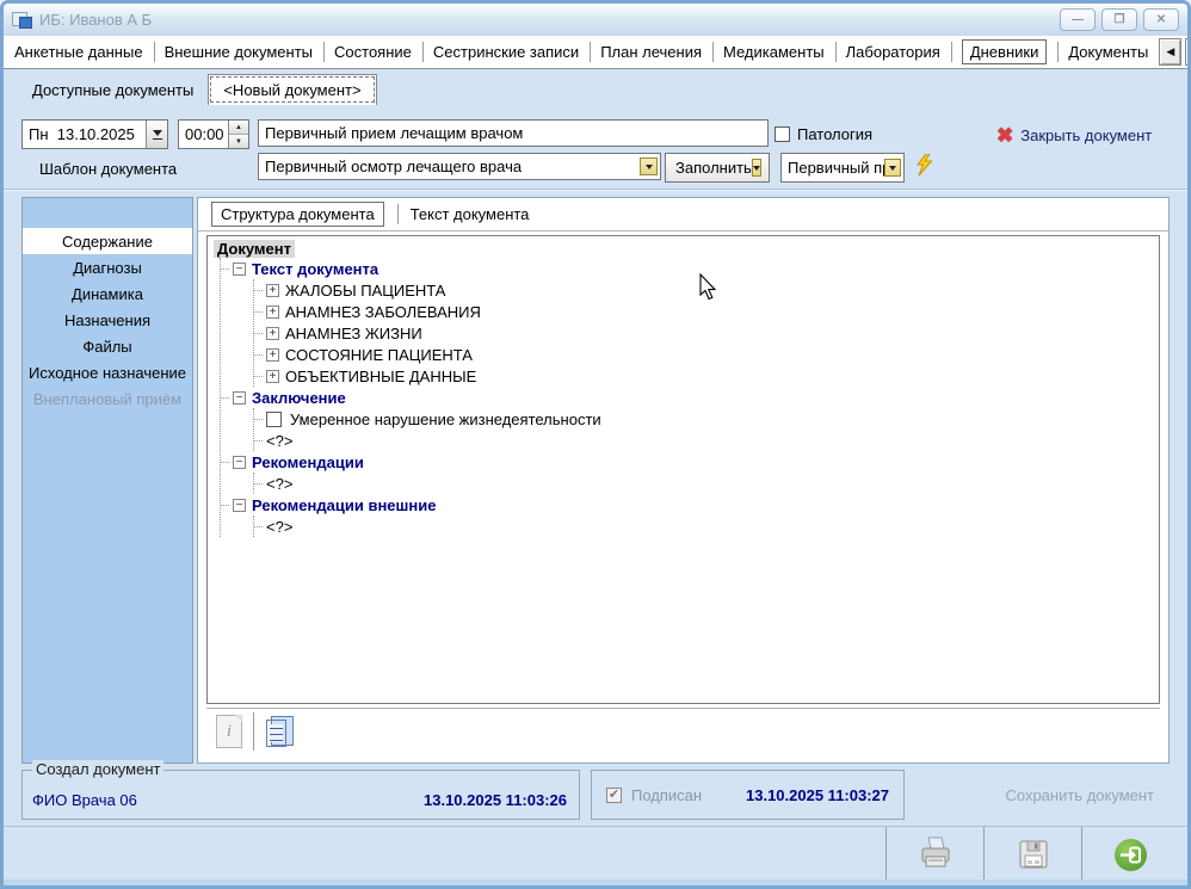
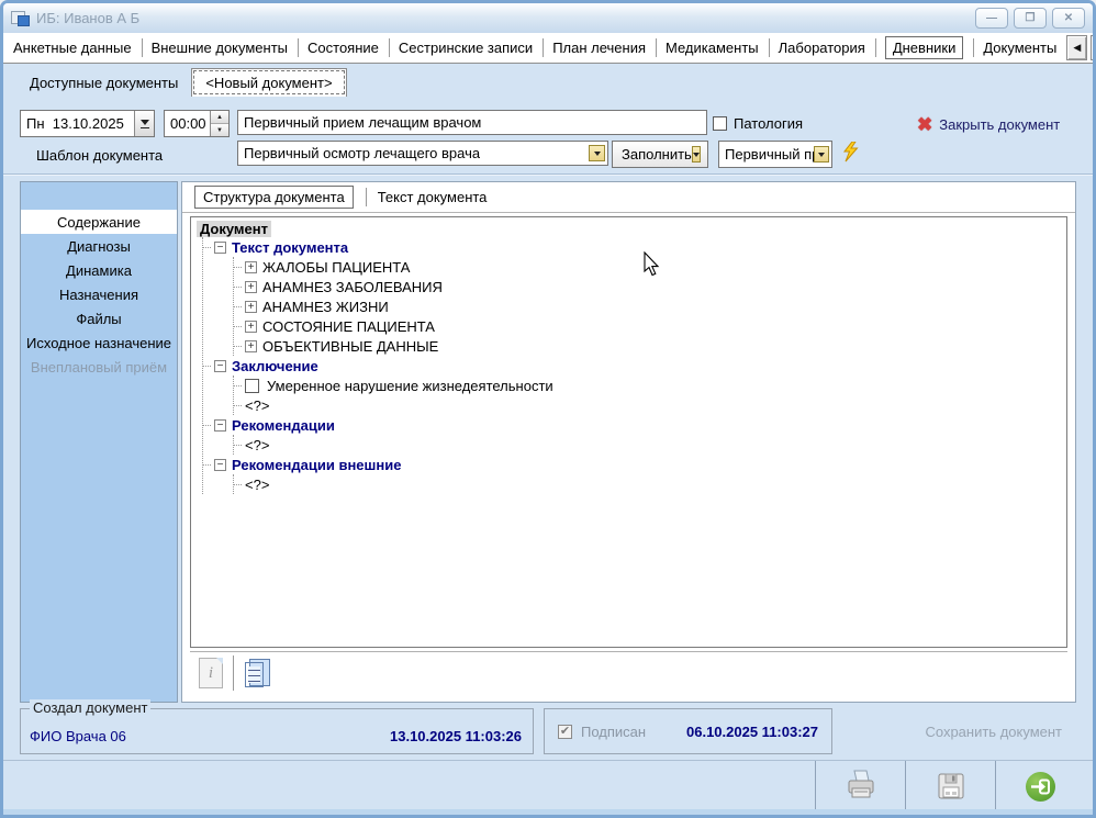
  ИБ: Иванов А Б
  —
  ❐
  ✕
  Анкетные данные
  Внешние документы
  Состояние
  Сестринские записи
  План лечения
  Медикаменты
  Лаборатория
  Дневники
  Документы
  ◀
  Доступные документы
  <Новый документ>
  Пн 13.10.2025
  00:00
  Первичный прием лечащим врачом
  Патология
  ✖
  Закрыть документ
  Шаблон документа
  Первичный осмотр лечащего врача
  Заполнить
  Первичный п
  Содержание
  Диагнозы
  Динамика
  Назначения
  Файлы
  Исходное назначение
  Внеплановый приём
  Структура документа
  Текст документа
  Документ
  −
  Текст документа
  +
  ЖАЛОБЫ ПАЦИЕНТА
  +
  АНАМНЕЗ ЗАБОЛЕВАНИЯ
  +
  АНАМНЕЗ ЖИЗНИ
  +
  СОСТОЯНИЕ ПАЦИЕНТА
  +
  ОБЪЕКТИВНЫЕ ДАННЫЕ
  −
  Заключение
  Умеренное нарушение жизнедеятельности
  <?>
  −
  Рекомендации
  <?>
  −
  Рекомендации внешние
  <?>
  i
  Создал документ
  ФИО Врача 06
  13.10.2025 11:03:26
  ✔
  Подписан
- 13.10.2025 11:03:27
+ 06.10.2025 11:03:27
  Сохранить документ
